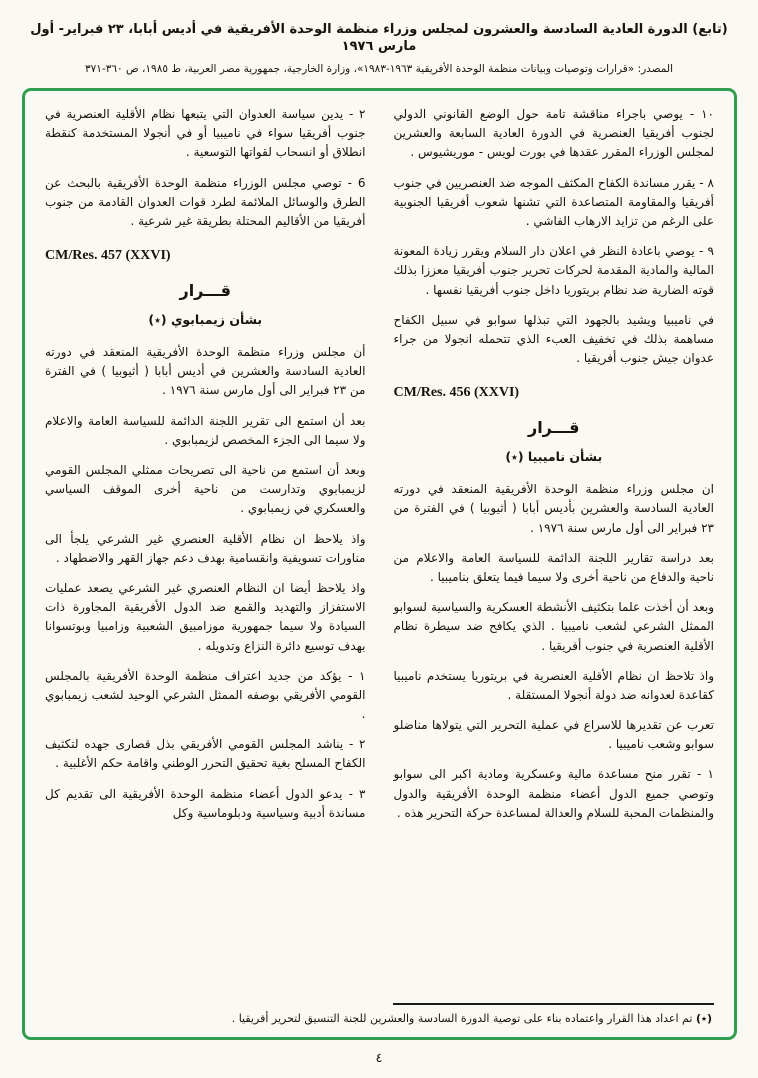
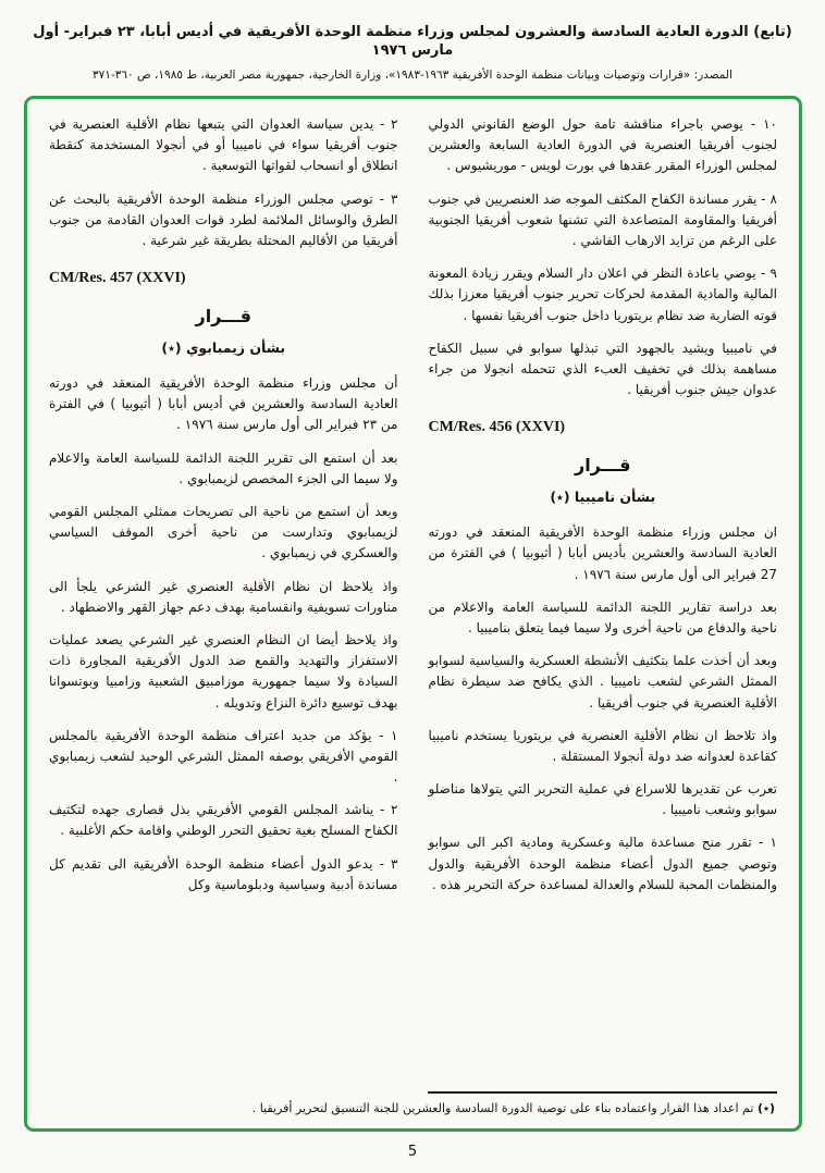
  (تابع) الدورة العادية السادسة والعشرون لمجلس وزراء منظمة الوحدة الأفريقية في أديس أبابا، ٢٣ فبراير- أول مارس ١٩٧٦
  المصدر: «قرارات وتوصيات وبيانات منظمة الوحدة الأفريقية ١٩٦٣-١٩٨٣»، وزارة الخارجية، جمهورية مصر العربية، ط ١٩٨٥، ص ٣٦٠-٣٧١
  ١٠ - يوصي باجراء مناقشة تامة حول الوضع القانوني الدولي لجنوب أفريقيا العنصرية في الدورة العادية السابعة والعشرين لمجلس الوزراء المقرر عقدها في بورت لويس - موريشيوس .
  ٨ - يقرر مساندة الكفاح المكثف الموجه ضد العنصريين في جنوب أفريقيا والمقاومة المتصاعدة التي تشنها شعوب أفريقيا الجنوبية على الرغم من تزايد الارهاب الفاشي .
  ٩ - يوصي باعادة النظر في اعلان دار السلام ويقرر زيادة المعونة المالية والمادية المقدمة لحركات تحرير جنوب أفريقيا معززا بذلك قوته الضارية ضد نظام بريتوريا داخل جنوب أفريقيا نفسها .
  في ناميبيا ويشيد بالجهود التي تبذلها سوابو في سبيل الكفاح مساهمة بذلك في تخفيف العبء الذي تتحمله انجولا من جراء عدوان جيش جنوب أفريقيا .
  CM/Res. 456 (XXVI)
  قـــرار
  بشأن ناميبيا (٭)
- ان مجلس وزراء منظمة الوحدة الأفريقية المنعقد في دورته العادية السادسة والعشرين بأديس أبابا ( أثيوبيا ) في الفترة من ٢٣ فبراير الى أول مارس سنة ١٩٧٦ .
+ ان مجلس وزراء منظمة الوحدة الأفريقية المنعقد في دورته العادية السادسة والعشرين بأديس أبابا ( أثيوبيا ) في الفترة من 27 فبراير الى أول مارس سنة ١٩٧٦ .
  بعد دراسة تقارير اللجنة الدائمة للسياسة العامة والاعلام من ناحية والدفاع من ناحية أخرى ولا سيما فيما يتعلق بناميبيا .
  وبعد أن أخذت علما بتكثيف الأنشطة العسكرية والسياسية لسوابو الممثل الشرعي لشعب ناميبيا . الذي يكافح ضد سيطرة نظام الأقلية العنصرية في جنوب أفريقيا .
  واذ تلاحظ ان نظام الأقلية العنصرية في بريتوريا يستخدم ناميبيا كقاعدة لعدوانه ضد دولة أنجولا المستقلة .
  تعرب عن تقديرها للاسراع في عملية التحرير التي يتولاها مناضلو سوابو وشعب ناميبيا .
  ١ - تقرر منح مساعدة مالية وعسكرية ومادية اكبر الى سوابو وتوصي جميع الدول أعضاء منظمة الوحدة الأفريقية والدول والمنظمات المحبة للسلام والعدالة لمساعدة حركة التحرير هذه .
  ٢ - يدين سياسة العدوان التي يتبعها نظام الأقلية العنصرية في جنوب أفريقيا سواء في ناميبيا أو في أنجولا المستخدمة كنقطة انطلاق أو انسحاب لقواتها التوسعية .
- 6 - توصي مجلس الوزراء منظمة الوحدة الأفريقية بالبحث عن الطرق والوسائل الملائمة لطرد قوات العدوان القادمة من جنوب أفريقيا من الأقاليم المحتلة بطريقة غير شرعية .
+ ٣ - توصي مجلس الوزراء منظمة الوحدة الأفريقية بالبحث عن الطرق والوسائل الملائمة لطرد قوات العدوان القادمة من جنوب أفريقيا من الأقاليم المحتلة بطريقة غير شرعية .
  CM/Res. 457 (XXVI)
  قـــرار
  بشأن زيمبابوي (٭)
  أن مجلس وزراء منظمة الوحدة الأفريقية المنعقد في دورته العادية السادسة والعشرين في أديس أبابا ( أثيوبيا ) في الفترة من ٢٣ فبراير الى أول مارس سنة ١٩٧٦ .
  بعد أن استمع الى تقرير اللجنة الدائمة للسياسة العامة والاعلام ولا سيما الى الجزء المخصص لزيمبابوي .
  وبعد أن استمع من ناحية الى تصريحات ممثلي المجلس القومي لزيمبابوي وتدارست من ناحية أخرى الموقف السياسي والعسكري في زيمبابوي .
  واذ يلاحظ ان نظام الأقلية العنصري غير الشرعي يلجأ الى مناورات تسويفية وانقسامية بهدف دعم جهاز القهر والاضطهاد .
  واذ يلاحظ أيضا ان النظام العنصري غير الشرعي يصعد عمليات الاستفزاز والتهديد والقمع ضد الدول الأفريقية المجاورة ذات السيادة ولا سيما جمهورية موزامبيق الشعبية وزامبيا وبوتسوانا بهدف توسيع دائرة النزاع وتدويله .
  ١ - يؤكد من جديد اعتراف منظمة الوحدة الأفريقية بالمجلس القومي الأفريقي بوصفه الممثل الشرعي الوحيد لشعب زيمبابوي .
  ٢ - يناشد المجلس القومي الأفريقي بذل قصارى جهده لتكثيف الكفاح المسلح بغية تحقيق التحرر الوطني واقامة حكم الأغلبية .
  ٣ - يدعو الدول أعضاء منظمة الوحدة الأفريقية الى تقديم كل مساندة أدبية وسياسية ودبلوماسية وكل
  (٭) تم اعداد هذا القرار واعتماده بناء على توصية الدورة السادسة والعشرين للجنة التنسيق لتحرير أفريقيا .
- ٤
+ 5
